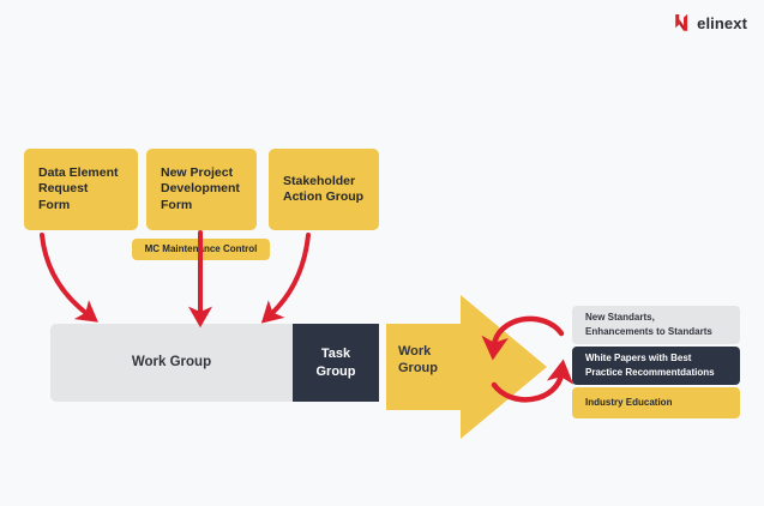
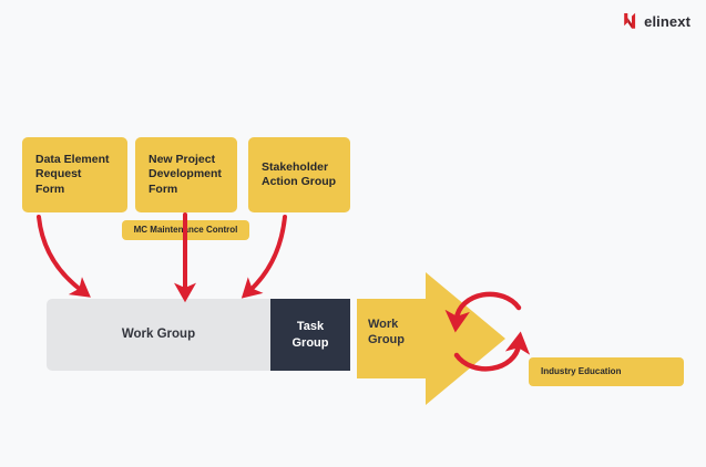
  elinext
  Data Element
  Request
  Form
  New Project
  Development
  Form
  Stakeholder
  Action Group
  MC Maintennce Control
  Work Group
  Task
  Group
  Work
  Group
- New Standarts,
- Enhancements to Standarts
- White Papers with Best
- Practice Recommentdations
  Industry Education
